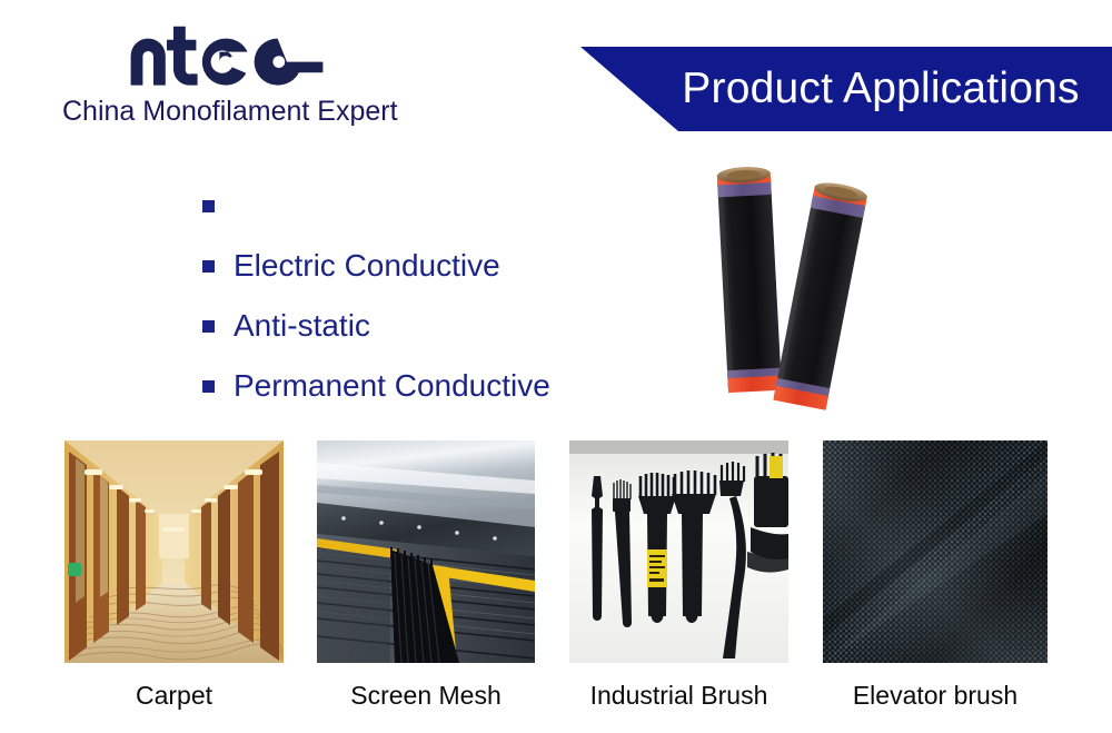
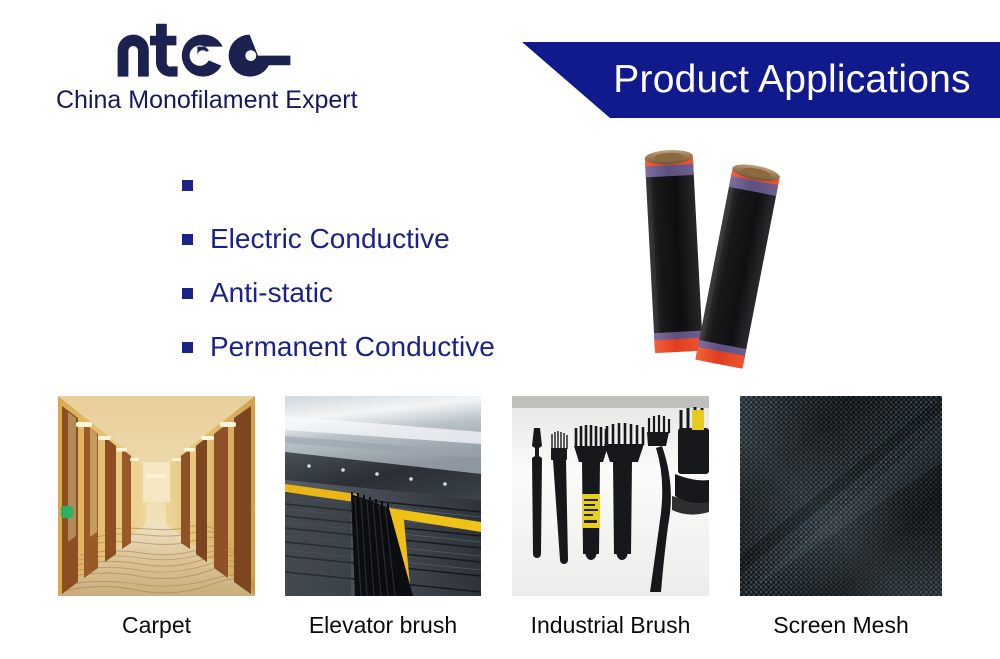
  China Monofilament Expert
  Product Applications
  Electric Conductive
  Anti-static
  Permanent Conductive
  Carpet
- Screen Mesh
+ Elevator brush
  Industrial Brush
- Elevator brush
+ Screen Mesh
